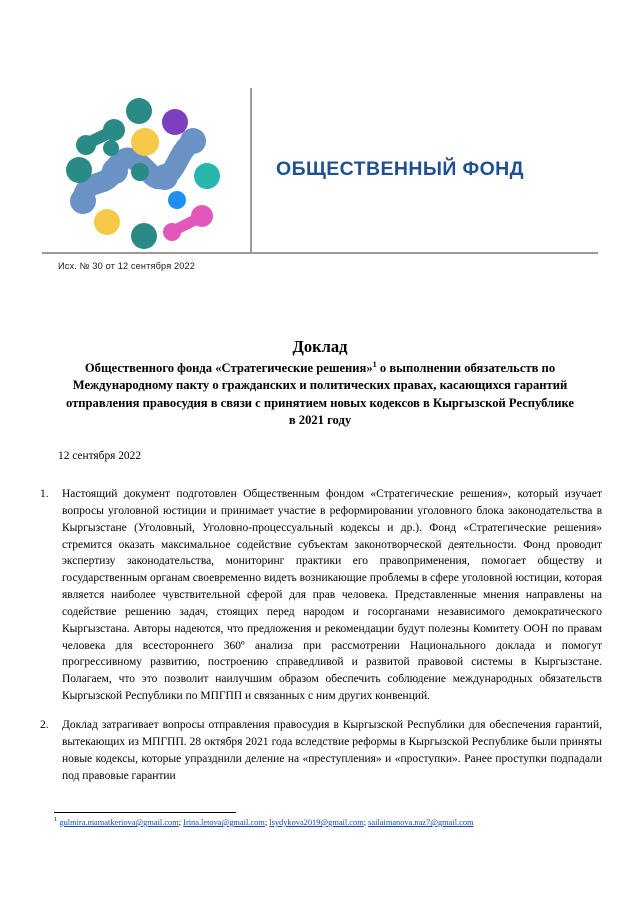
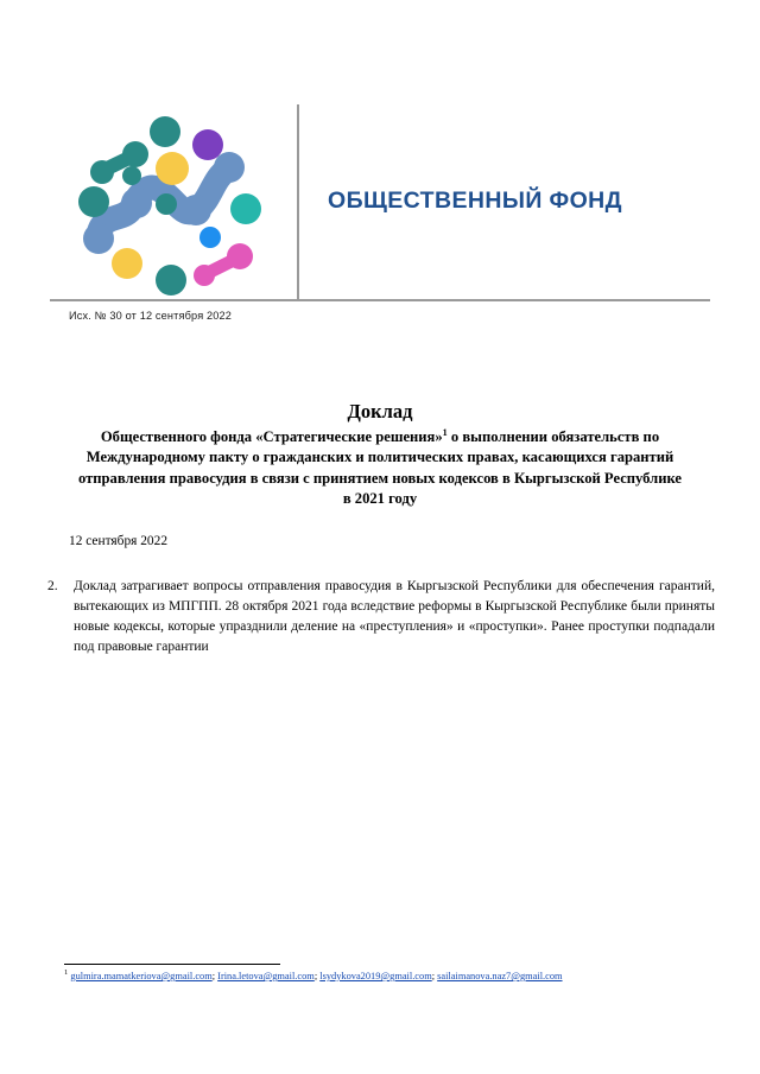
  ОБЩЕСТВЕННЫЙ ФОНД
  Исх. № 30 от 12 сентября 2022
  Доклад
  Общественного фонда «Стратегические решения»1 о выполнении обязательств по Международному пакту о гражданских и политических правах, касающихся гарантий отправления правосудия в связи с принятием новых кодексов в Кыргызской Республике в 2021 году
  12 сентября 2022
- 1.
- Настоящий документ подготовлен Общественным фондом «Стратегические решения», который изучает вопросы уголовной юстиции и принимает участие в реформировании уголовного блока законодательства в Кыргызстане (Уголовный, Уголовно-процессуальный кодексы и др.). Фонд «Стратегические решения» стремится оказать максимальное содействие субъектам законотворческой деятельности. Фонд проводит экспертизу законодательства, мониторинг практики его правоприменения, помогает обществу и государственным органам своевременно видеть возникающие проблемы в сфере уголовной юстиции, которая является наиболее чувствительной сферой для прав человека. Представленные мнения направлены на содействие решению задач, стоящих перед народом и госорганами независимого демократического Кыргызстана. Авторы надеются, что предложения и рекомендации будут полезны Комитету ООН по правам человека для всестороннего 360º анализа при рассмотрении Национального доклада и помогут прогрессивному развитию, построению справедливой и развитой правовой системы в Кыргызстане. Полагаем, что это позволит наилучшим образом обеспечить соблюдение международных обязательств Кыргызской Республики по МПГПП и связанных с ним других конвенций.
  2.
  Доклад затрагивает вопросы отправления правосудия в Кыргызской Республики для обеспечения гарантий, вытекающих из МПГПП. 28 октября 2021 года вследствие реформы в Кыргызской Республике были приняты новые кодексы, которые упразднили деление на «преступления» и «проступки». Ранее проступки подпадали под правовые гарантии
  gulmira.mamatkeriova@gmail.com; Irina.letova@gmail.com; lsydykova2019@gmail.com; sailaimanova.naz7@gmail.com
